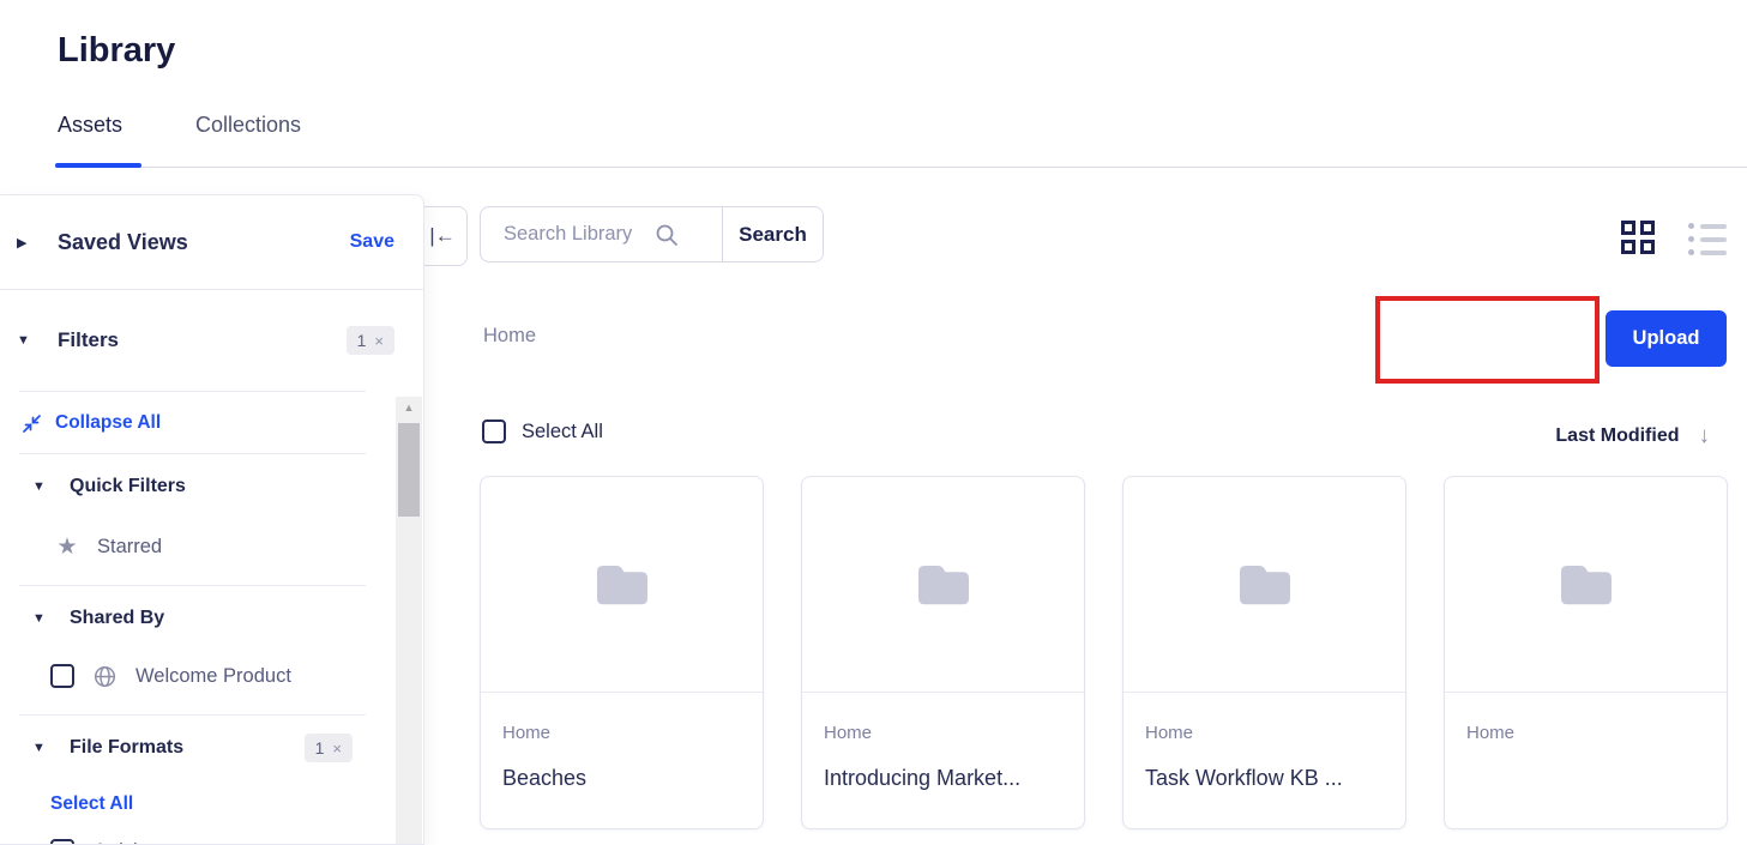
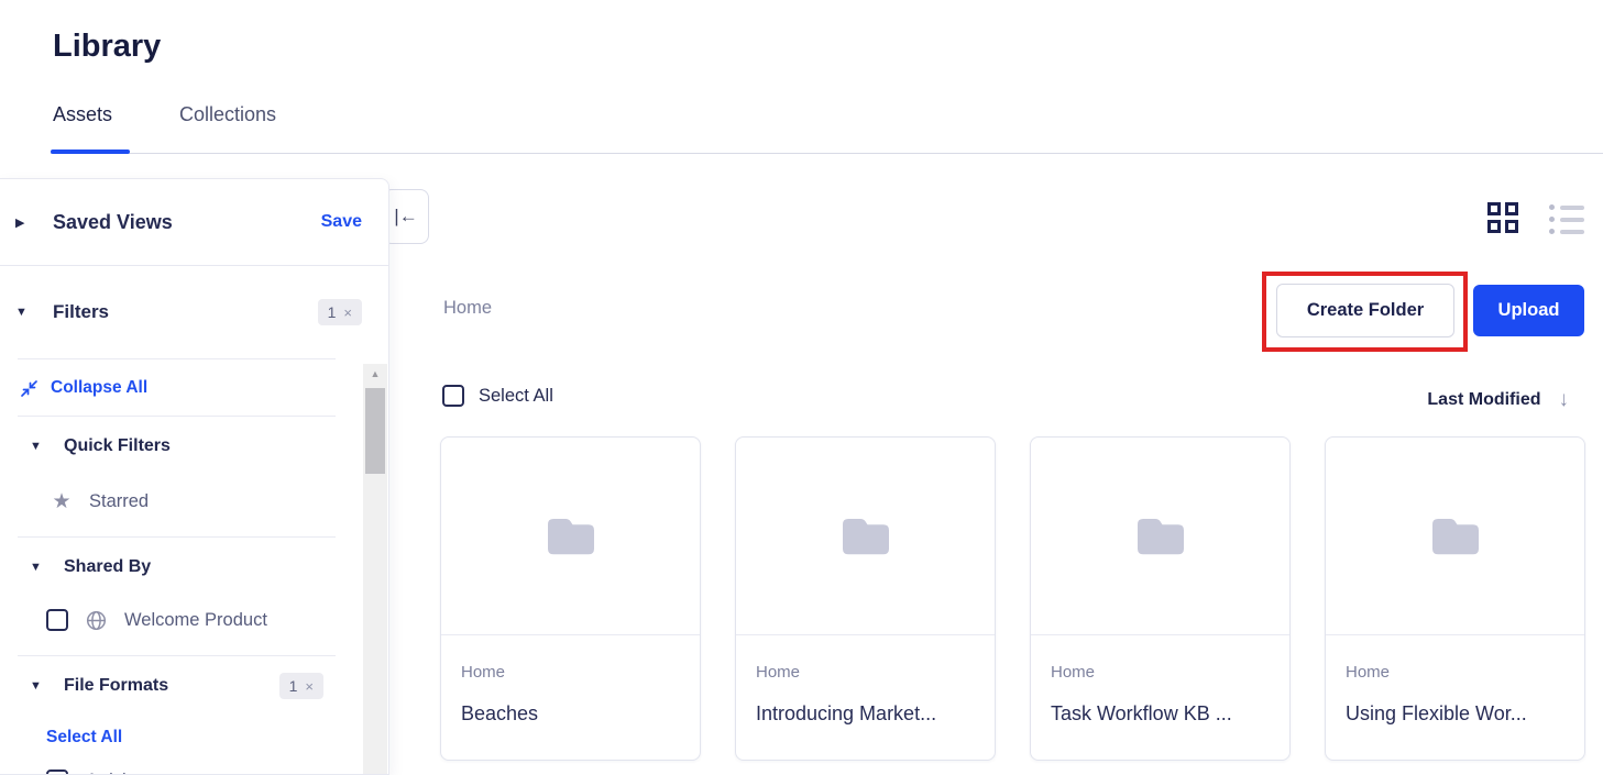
  Library
  Assets
  Collections
  |←
- Search Library
- Search
  Home
+ Create Folder
  Upload
  Select All
  Last Modified
  ↓
  Home
  Beaches
  Home
  Introducing Market...
  Home
  Task Workflow KB ...
  Home
+ Using Flexible Wor...
  ▶
  Saved Views
  Save
  ▼
  Filters
  1
  ×
  Collapse All
  ▼
  Quick Filters
  ★
  Starred
  ▼
  Shared By
  Welcome Product
  ▼
  File Formats
  1
  ×
  Select All
  ▲
